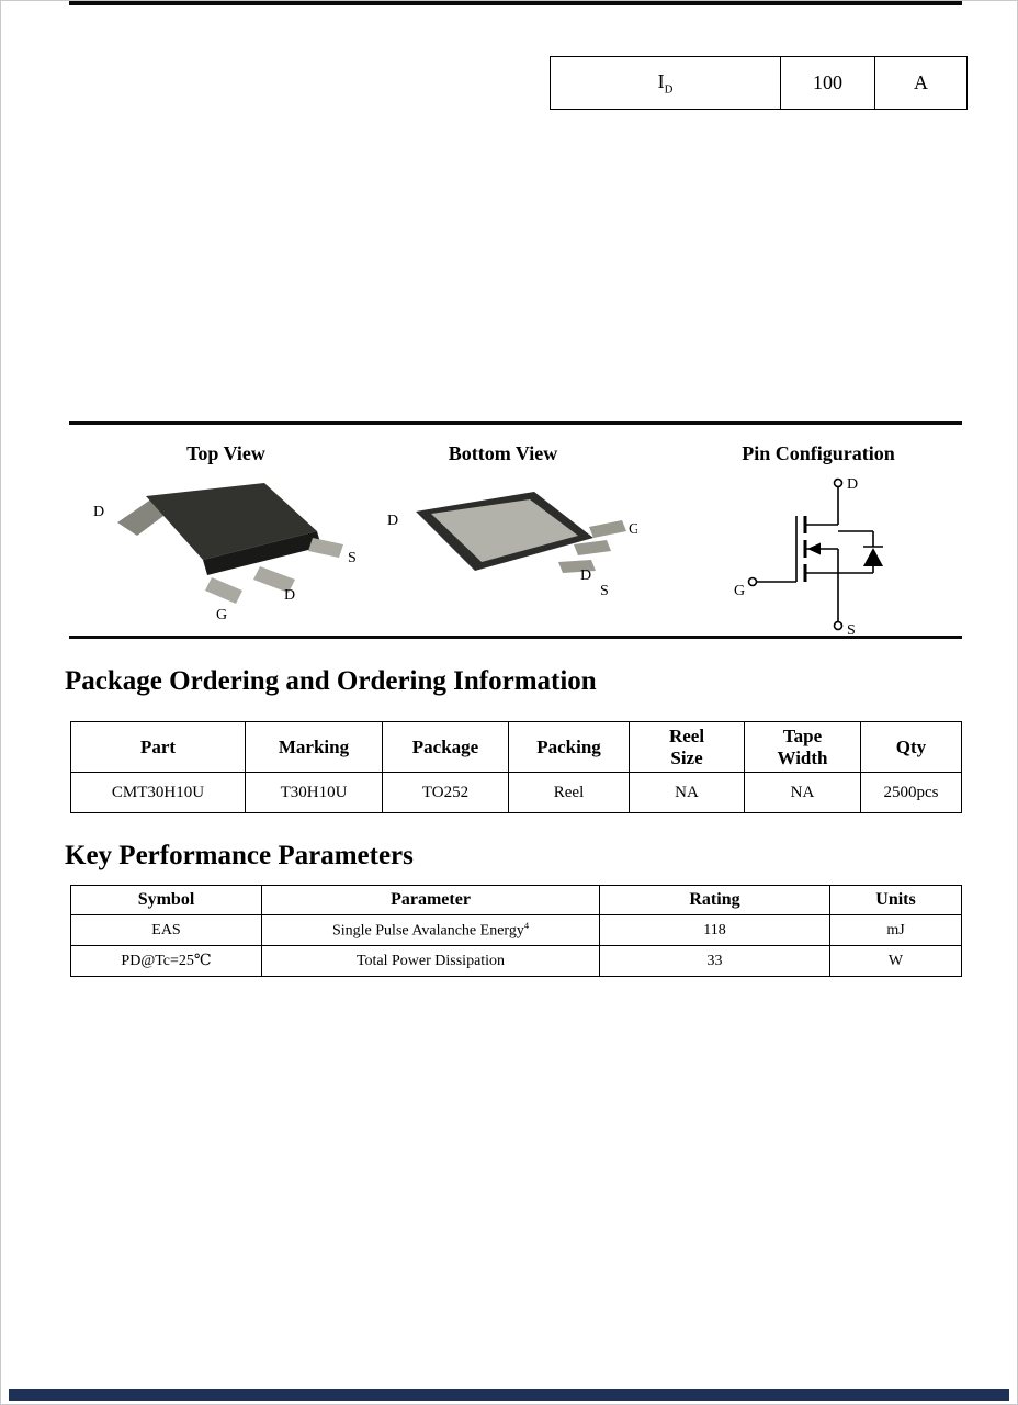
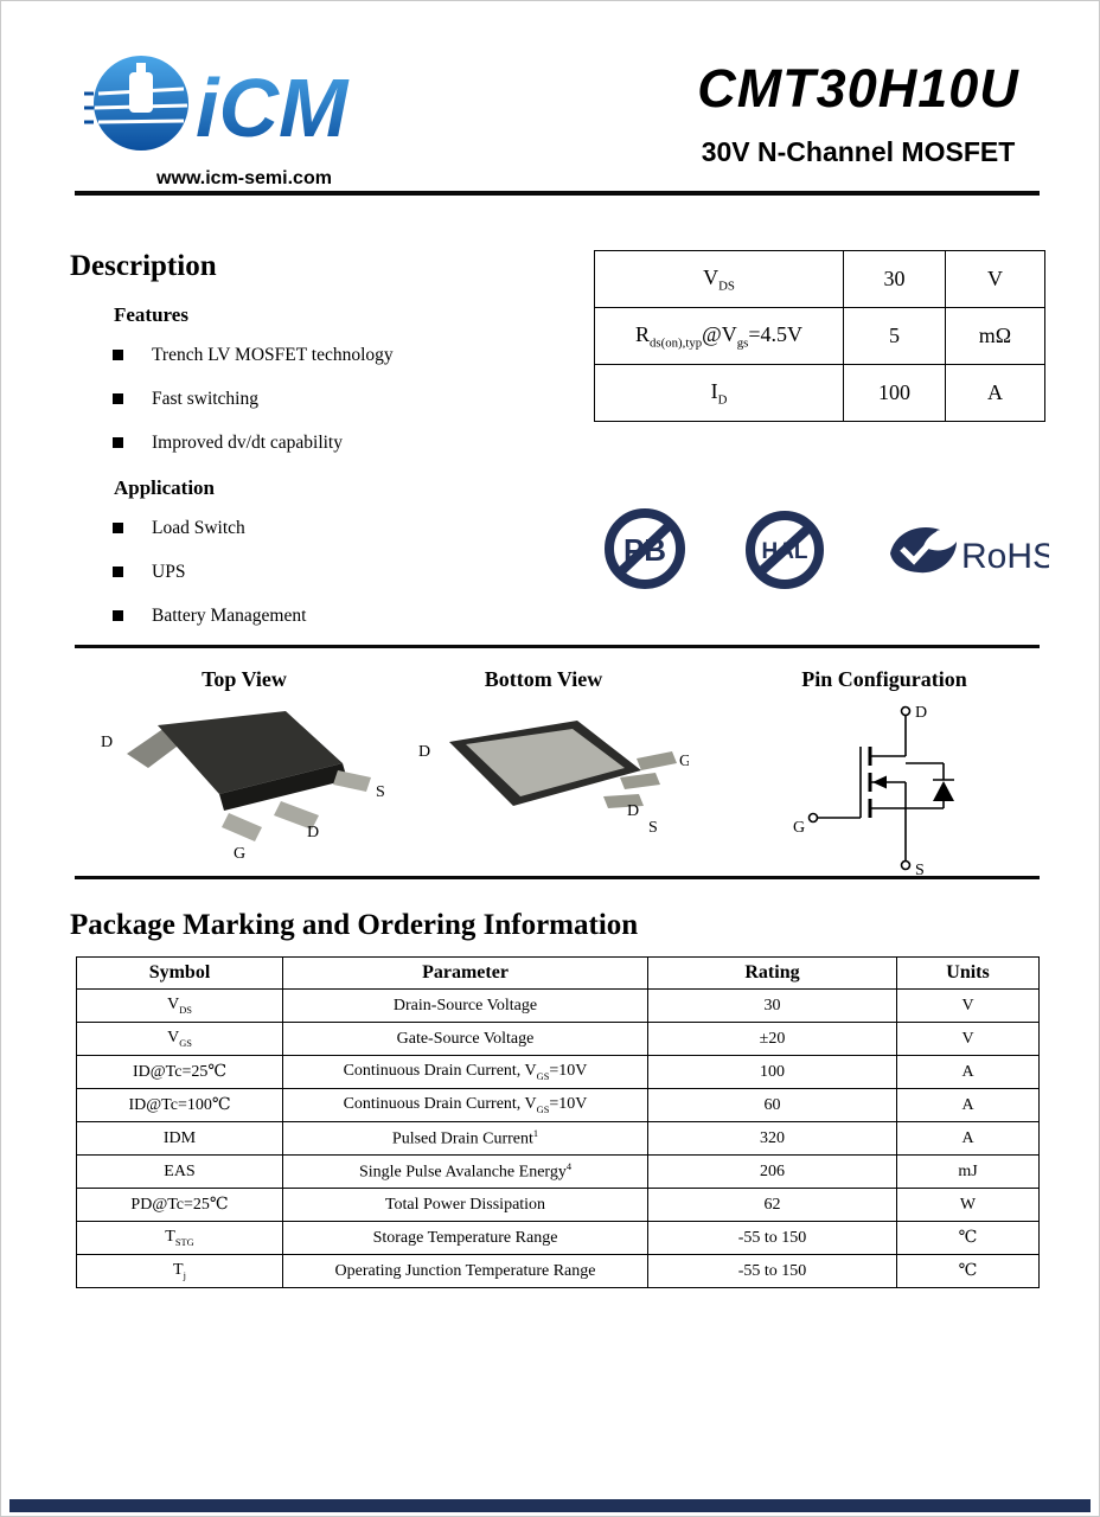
+ iCM
+ www.icm-semi.com
+ CMT30H10U
+ 30V N-Channel MOSFET
+ Description
+ Features
+ Trench LV MOSFET technology
+ Fast switching
+ Improved dv/dt capability
+ Application
+ Load Switch
+ UPS
+ Battery Management
+ VDS	30	V
+ Rds(on),typ@Vgs=4.5V	5	mΩ
  ID	100	A
+ PB
+ HAL
+ RoHS
  Top View
  D
  D
  S
  G
  Bottom View
  D
  G
  D
  S
  Pin Configuration
  D
  G
  S
- Package Ordering and Ordering Information
+ Package Marking and Ordering Information
- Part	Marking	Package	Packing	Reel Size	Tape Width	Qty
- CMT30H10U	T30H10U	TO252	Reel	NA	NA	2500pcs
- Key Performance Parameters
  Symbol	Parameter	Rating	Units
+ VDS	Drain-Source Voltage	30	V
+ VGS	Gate-Source Voltage	±20	V
+ ID@Tc=25℃	Continuous Drain Current, VGS=10V	100	A
+ ID@Tc=100℃	Continuous Drain Current, VGS=10V	60	A
+ IDM	Pulsed Drain Current1	320	A
- EAS	Single Pulse Avalanche Energy4	118	mJ
+ EAS	Single Pulse Avalanche Energy4	206	mJ
- PD@Tc=25℃	Total Power Dissipation	33	W
+ PD@Tc=25℃	Total Power Dissipation	62	W
+ TSTG	Storage Temperature Range	-55 to 150	℃
+ Tj	Operating Junction Temperature Range	-55 to 150	℃
